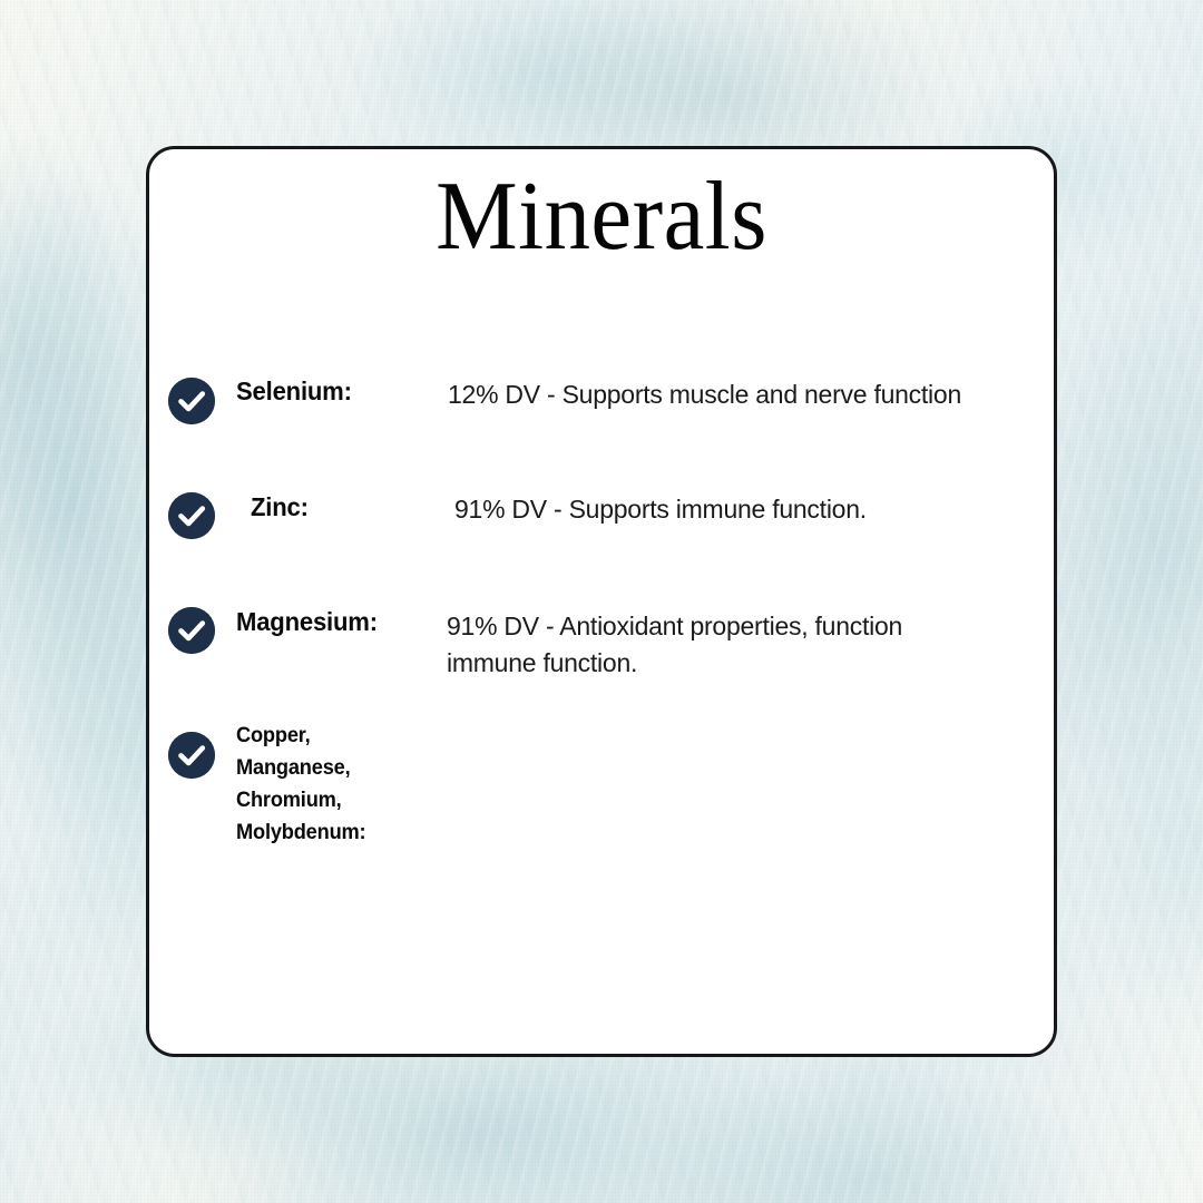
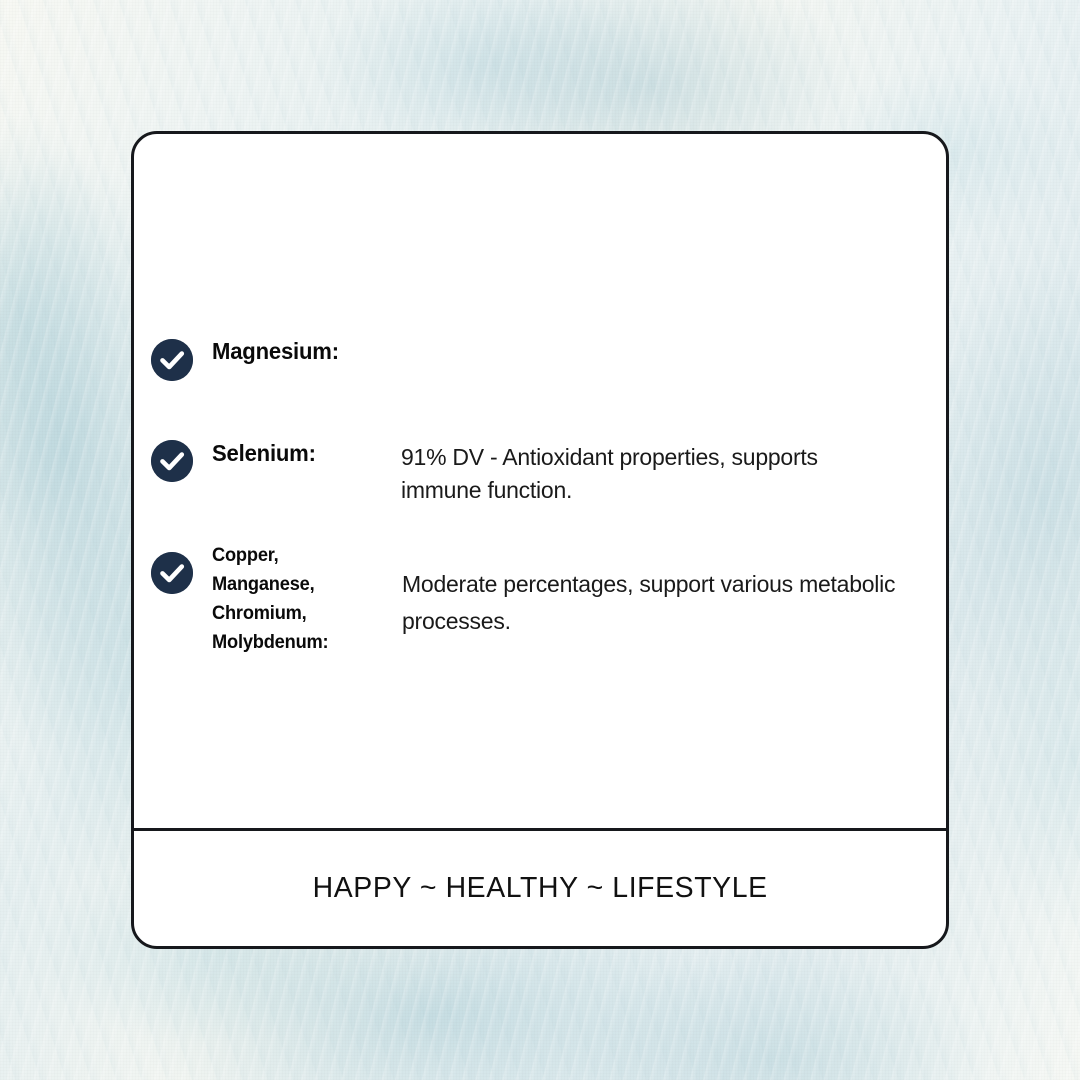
- Minerals
- Selenium:
+ Magnesium:
- 12% DV - Supports muscle and nerve function
- Zinc:
- 91% DV - Supports immune function.
- Magnesium:
+ Selenium:
- 91% DV - Antioxidant properties, function immune function.
+ 91% DV - Antioxidant properties, supports immune function.
  Copper,
  Manganese,
  Chromium,
  Molybdenum:
+ Moderate percentages, support various metabolic processes.
+ HAPPY ~ HEALTHY ~ LIFESTYLE
